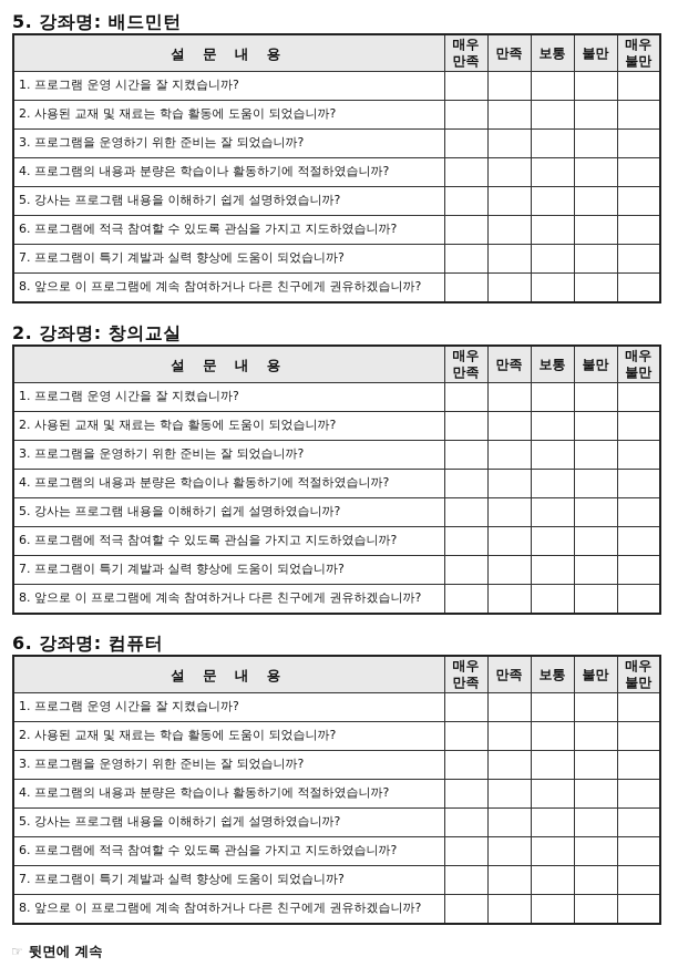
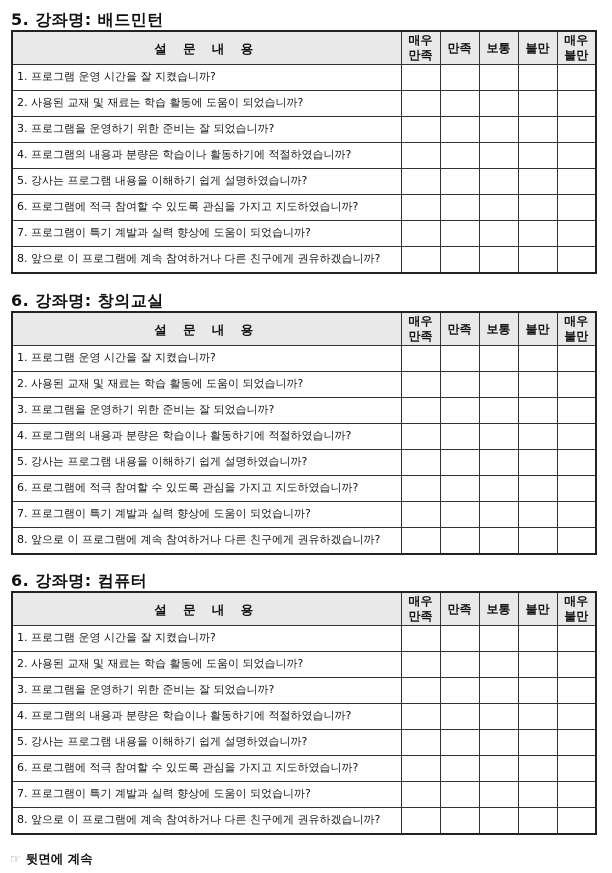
  5. 강좌명: 배드민턴
  설 문 내 용	매우만족	만족	보통	불만	매우불만
  1. 프로그램 운영 시간을 잘 지켰습니까?
  2. 사용된 교재 및 재료는 학습 활동에 도움이 되었습니까?
  3. 프로그램을 운영하기 위한 준비는 잘 되었습니까?
  4. 프로그램의 내용과 분량은 학습이나 활동하기에 적절하였습니까?
  5. 강사는 프로그램 내용을 이해하기 쉽게 설명하였습니까?
  6. 프로그램에 적극 참여할 수 있도록 관심을 가지고 지도하였습니까?
  7. 프로그램이 특기 계발과 실력 향상에 도움이 되었습니까?
  8. 앞으로 이 프로그램에 계속 참여하거나 다른 친구에게 권유하겠습니까?
- 2. 강좌명: 창의교실
+ 6. 강좌명: 창의교실
  설 문 내 용	매우만족	만족	보통	불만	매우불만
  1. 프로그램 운영 시간을 잘 지켰습니까?
  2. 사용된 교재 및 재료는 학습 활동에 도움이 되었습니까?
  3. 프로그램을 운영하기 위한 준비는 잘 되었습니까?
  4. 프로그램의 내용과 분량은 학습이나 활동하기에 적절하였습니까?
  5. 강사는 프로그램 내용을 이해하기 쉽게 설명하였습니까?
  6. 프로그램에 적극 참여할 수 있도록 관심을 가지고 지도하였습니까?
  7. 프로그램이 특기 계발과 실력 향상에 도움이 되었습니까?
  8. 앞으로 이 프로그램에 계속 참여하거나 다른 친구에게 권유하겠습니까?
  6. 강좌명: 컴퓨터
  설 문 내 용	매우만족	만족	보통	불만	매우불만
  1. 프로그램 운영 시간을 잘 지켰습니까?
  2. 사용된 교재 및 재료는 학습 활동에 도움이 되었습니까?
  3. 프로그램을 운영하기 위한 준비는 잘 되었습니까?
  4. 프로그램의 내용과 분량은 학습이나 활동하기에 적절하였습니까?
  5. 강사는 프로그램 내용을 이해하기 쉽게 설명하였습니까?
  6. 프로그램에 적극 참여할 수 있도록 관심을 가지고 지도하였습니까?
  7. 프로그램이 특기 계발과 실력 향상에 도움이 되었습니까?
  8. 앞으로 이 프로그램에 계속 참여하거나 다른 친구에게 권유하겠습니까?
  ☞ 뒷면에 계속
